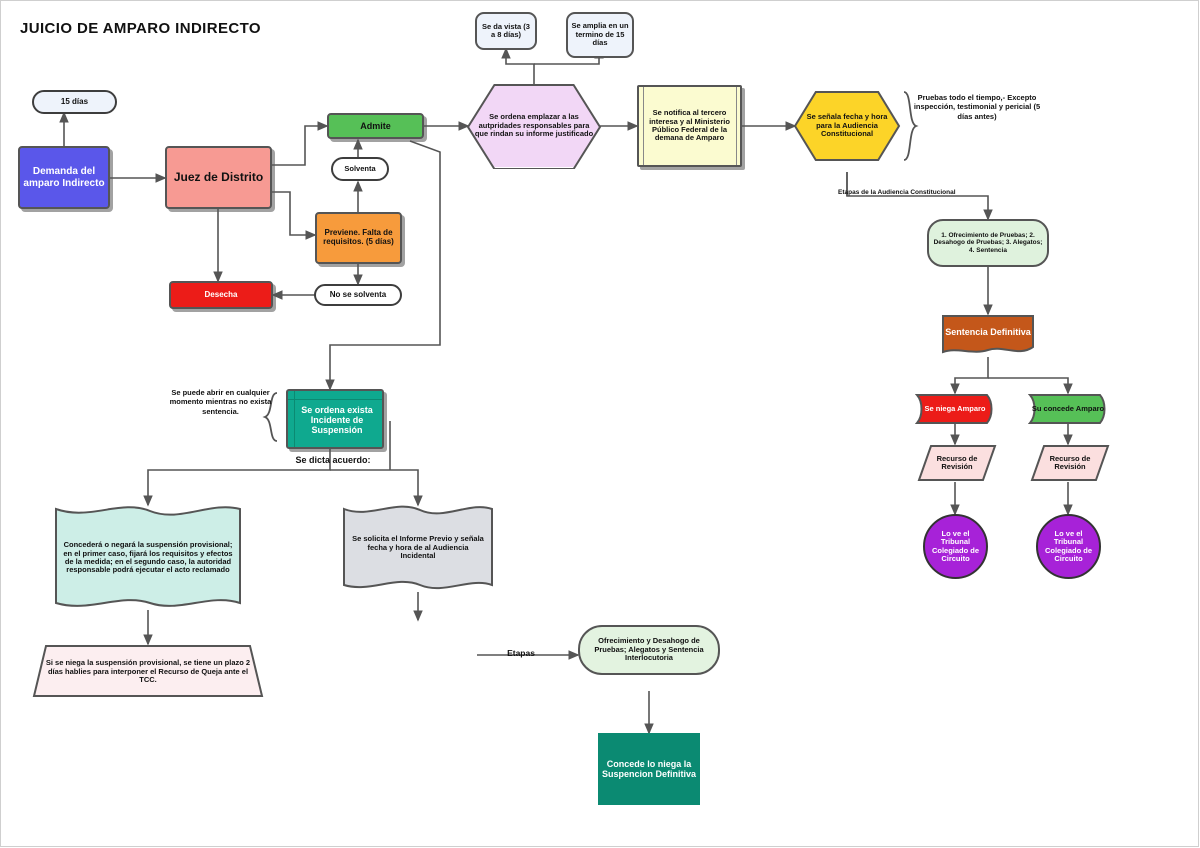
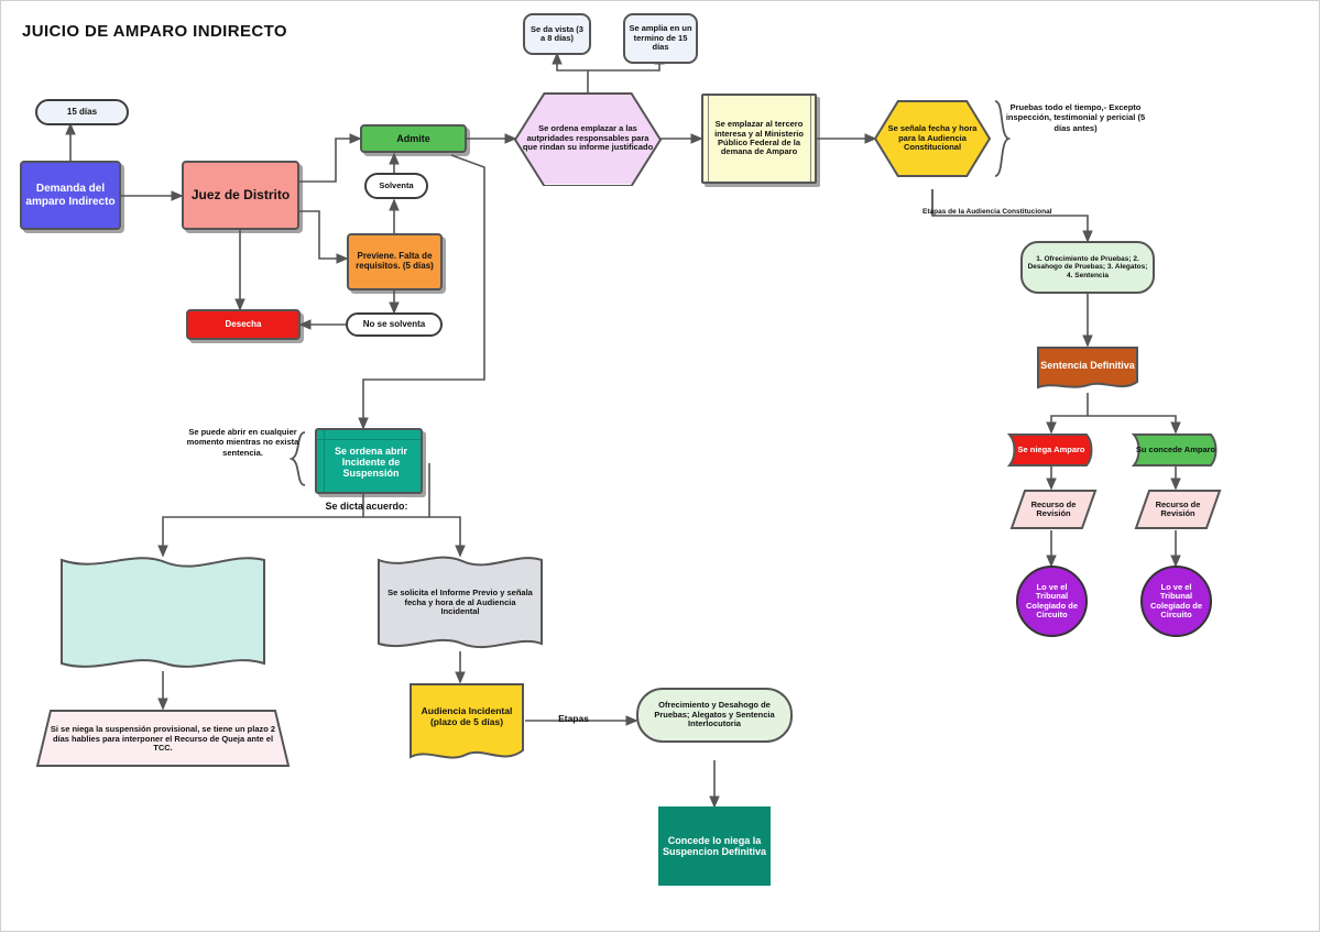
  JUICIO DE AMPARO INDIRECTO
  15 días
  Demanda del amparo Indirecto
  Juez de Distrito
  Admite
  Solventa
  Previene. Falta de requisitos. (5 días)
  No se solventa
  Desecha
  Se da vista (3 a 8 días)
  Se amplia en un termino de 15 días
  Se ordena emplazar a las autpridades responsables para que rindan su informe justificado
- Se notifica al tercero interesa y al Ministerio Público Federal de la demana de Amparo
+ Se emplazar al tercero interesa y al Ministerio Público Federal de la demana de Amparo
  Se señala fecha y hora para la Audiencia Constitucional
  Pruebas todo el tiempo,- Excepto inspección, testimonial y pericial (5 días antes)
  Sentencia Definitiva
  Se niega Amparo
  Su concede Amparo
  Recurso de Revisión
  Recurso de Revisión
  Lo ve el Tribunal Colegiado de Circuito
  Lo ve el Tribunal Colegiado de Circuito
  Se puede abrir en cualquier momento mientras no exista sentencia.
- Se ordena exista Incidente de Suspensión
+ Se ordena abrir Incidente de Suspensión
  Se dicta acuerdo:
- Concederá o negará la suspensión provisional; en el primer caso, fijará los requisitos y efectos de la medida; en el segundo caso, la autoridad responsable podrá ejecutar el acto reclamado
  Si se niega la suspensión provisional, se tiene un plazo 2 días hablies para interponer el Recurso de Queja ante el TCC.
  Se solicita el Informe Previo y señala fecha y hora de al Audiencia Incidental
+ Audiencia Incidental (plazo de 5 días)
  Etapas
  Ofrecimiento y Desahogo de Pruebas; Alegatos y Sentencia Interlocutoria
  Concede lo niega la Suspencion Definitiva
